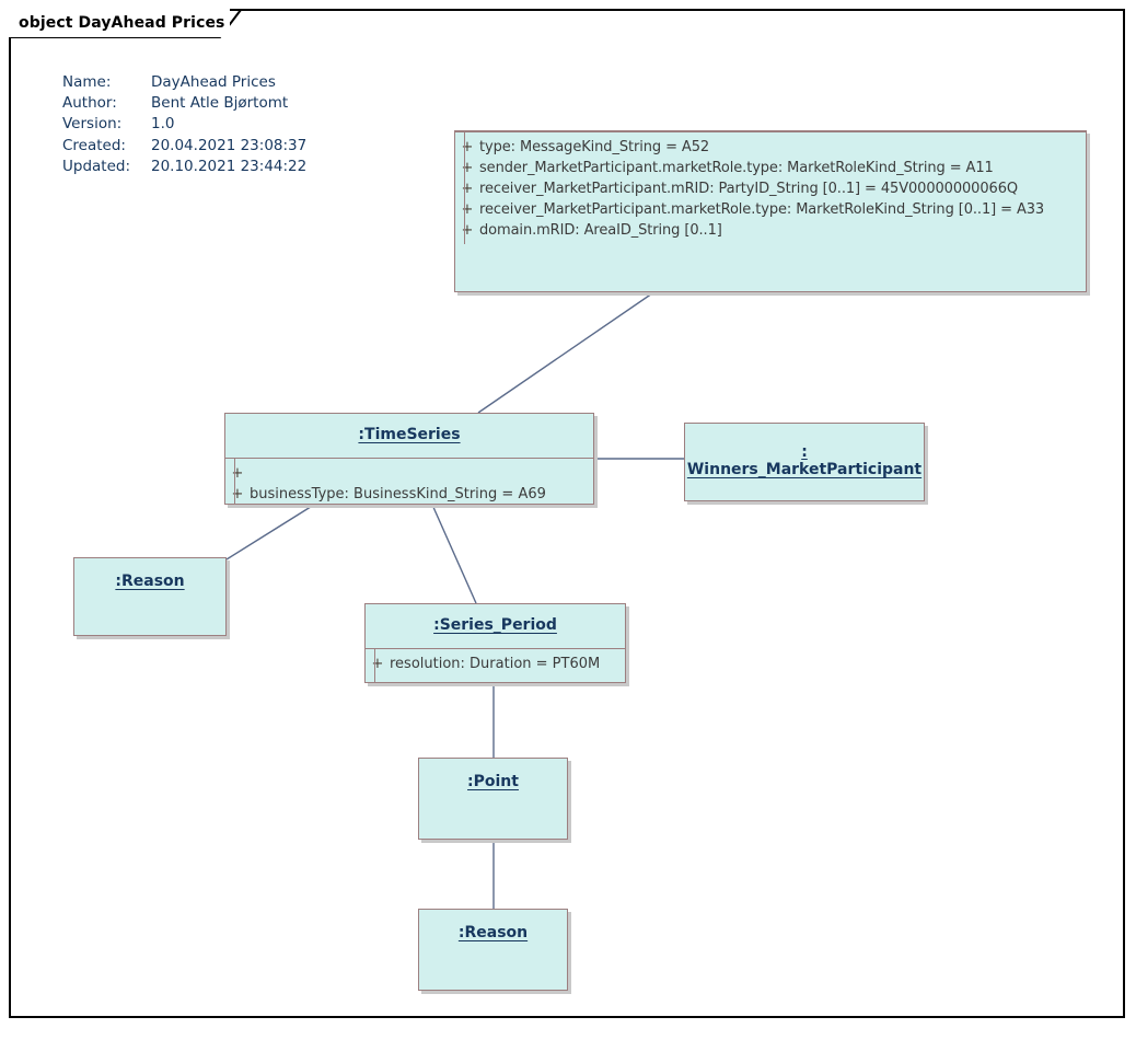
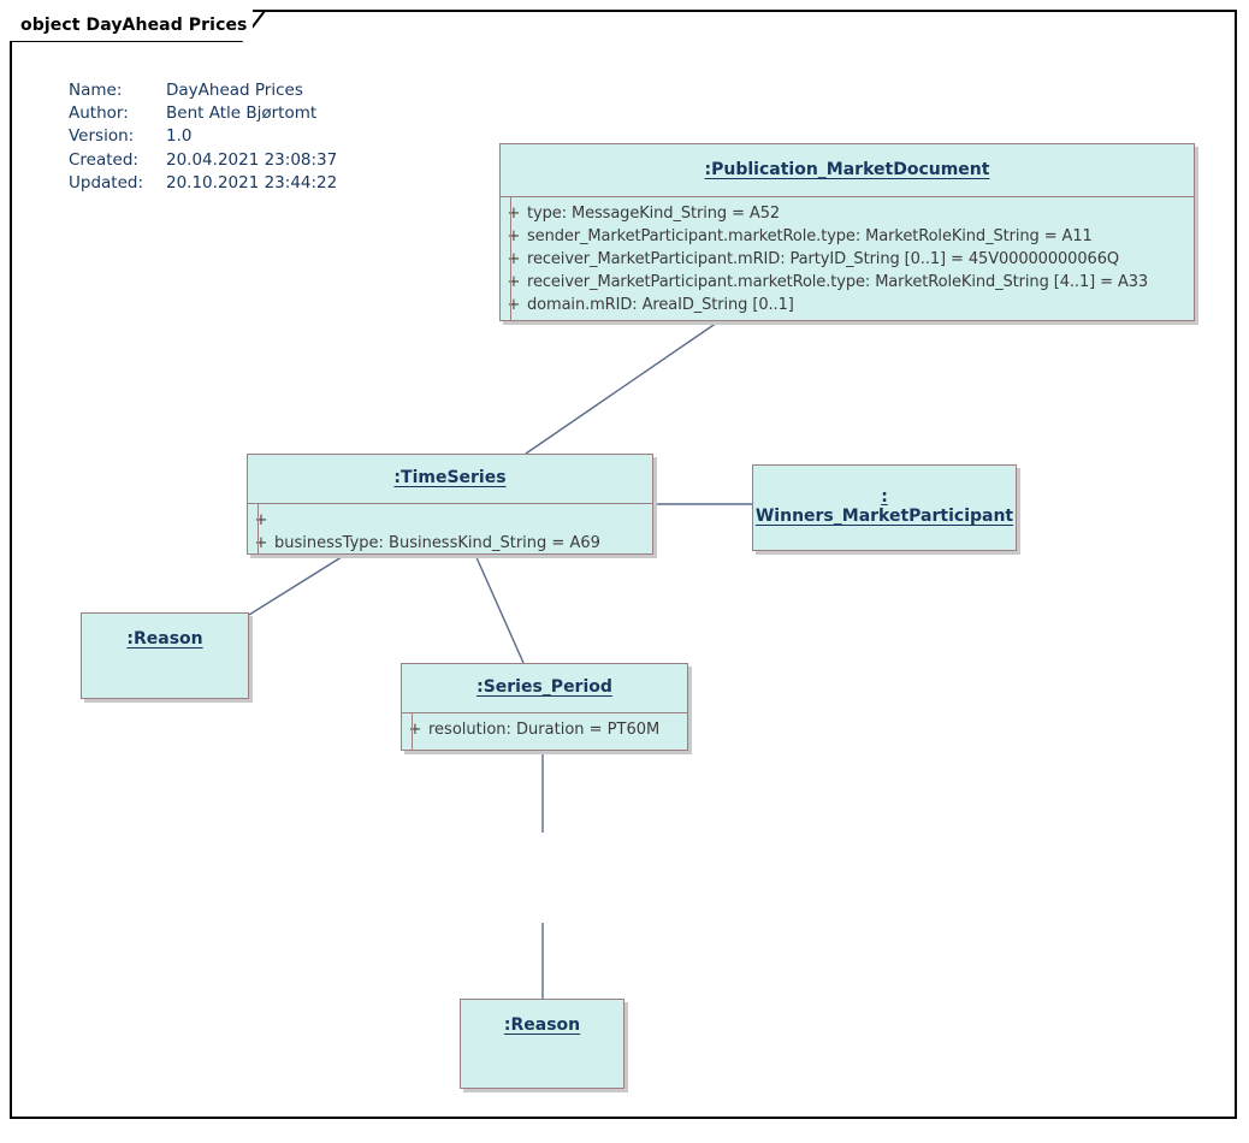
  object DayAhead Prices
  Name:	DayAhead Prices
  Author:	Bent Atle Bjørtomt
  Version:	1.0
  Created:	20.04.2021 23:08:37
  Updated:	20.10.2021 23:44:22
+ :Publication_MarketDocument
  +
  type: MessageKind_String = A52
  +
  sender_MarketParticipant.marketRole.type: MarketRoleKind_String = A11
  +
  receiver_MarketParticipant.mRID: PartyID_String [0..1] = 45V00000000066Q
  +
- receiver_MarketParticipant.marketRole.type: MarketRoleKind_String [0..1] = A33
+ receiver_MarketParticipant.marketRole.type: MarketRoleKind_String [4..1] = A33
  +
  domain.mRID: AreaID_String [0..1]
  :TimeSeries
  +
  +
  businessType: BusinessKind_String = A69
  :
  Winners_MarketParticipant
  :Reason
  :Series_Period
  +
  resolution: Duration = PT60M
- :Point
  :Reason
